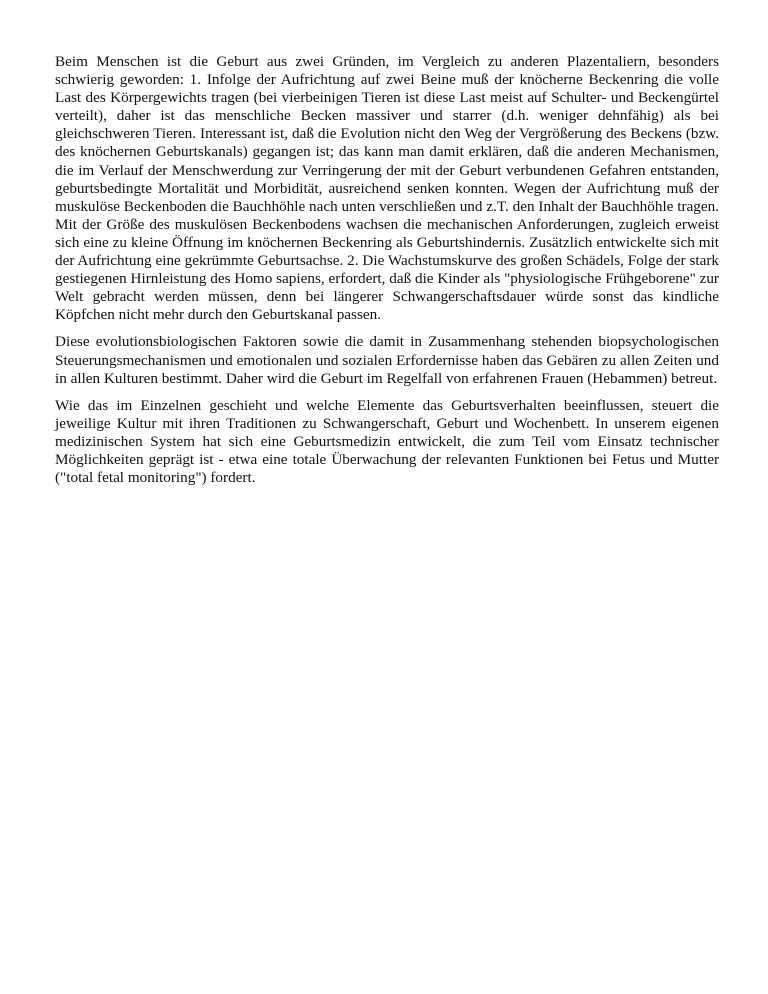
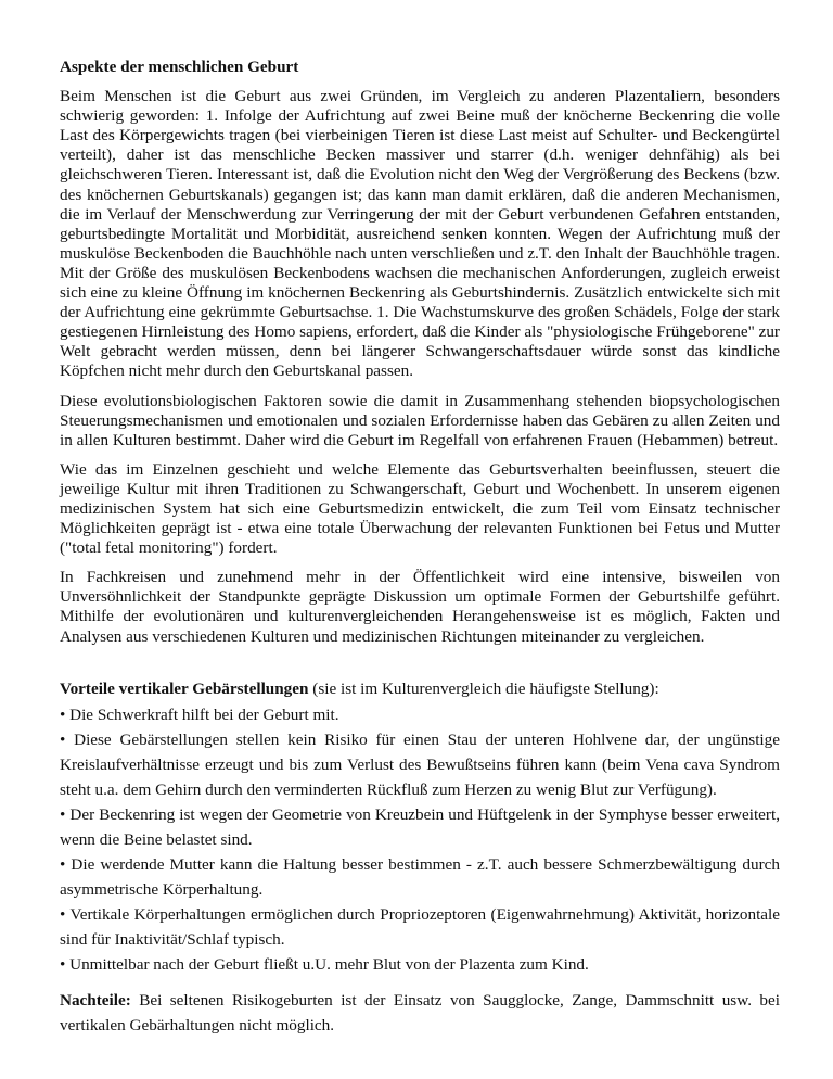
+ Aspekte der menschlichen Geburt
- Beim Menschen ist die Geburt aus zwei Gründen, im Vergleich zu anderen Plazentaliern, besonders schwierig geworden: 1. Infolge der Aufrichtung auf zwei Beine muß der knöcherne Beckenring die volle Last des Körpergewichts tragen (bei vierbeinigen Tieren ist diese Last meist auf Schulter- und Beckengürtel verteilt), daher ist das menschliche Becken massiver und starrer (d.h. weniger dehnfähig) als bei gleichschweren Tieren. Interessant ist, daß die Evolution nicht den Weg der Vergrößerung des Beckens (bzw. des knöchernen Geburtskanals) gegangen ist; das kann man damit erklären, daß die anderen Mechanismen, die im Verlauf der Menschwerdung zur Verringerung der mit der Geburt verbundenen Gefahren entstanden, geburtsbedingte Mortalität und Morbidität, ausreichend senken konnten. Wegen der Aufrichtung muß der muskulöse Beckenboden die Bauchhöhle nach unten verschließen und z.T. den Inhalt der Bauchhöhle tragen. Mit der Größe des muskulösen Beckenbodens wachsen die mechanischen Anforderungen, zugleich erweist sich eine zu kleine Öffnung im knöchernen Beckenring als Geburtshindernis. Zusätzlich entwickelte sich mit der Aufrichtung eine gekrümmte Geburtsachse. 2. Die Wachstumskurve des großen Schädels, Folge der stark gestiegenen Hirnleistung des Homo sapiens, erfordert, daß die Kinder als "physiologische Frühgeborene" zur Welt gebracht werden müssen, denn bei längerer Schwangerschaftsdauer würde sonst das kindliche Köpfchen nicht mehr durch den Geburtskanal passen.
+ Beim Menschen ist die Geburt aus zwei Gründen, im Vergleich zu anderen Plazentaliern, besonders schwierig geworden: 1. Infolge der Aufrichtung auf zwei Beine muß der knöcherne Beckenring die volle Last des Körpergewichts tragen (bei vierbeinigen Tieren ist diese Last meist auf Schulter- und Beckengürtel verteilt), daher ist das menschliche Becken massiver und starrer (d.h. weniger dehnfähig) als bei gleichschweren Tieren. Interessant ist, daß die Evolution nicht den Weg der Vergrößerung des Beckens (bzw. des knöchernen Geburtskanals) gegangen ist; das kann man damit erklären, daß die anderen Mechanismen, die im Verlauf der Menschwerdung zur Verringerung der mit der Geburt verbundenen Gefahren entstanden, geburtsbedingte Mortalität und Morbidität, ausreichend senken konnten. Wegen der Aufrichtung muß der muskulöse Beckenboden die Bauchhöhle nach unten verschließen und z.T. den Inhalt der Bauchhöhle tragen. Mit der Größe des muskulösen Beckenbodens wachsen die mechanischen Anforderungen, zugleich erweist sich eine zu kleine Öffnung im knöchernen Beckenring als Geburtshindernis. Zusätzlich entwickelte sich mit der Aufrichtung eine gekrümmte Geburtsachse. 1. Die Wachstumskurve des großen Schädels, Folge der stark gestiegenen Hirnleistung des Homo sapiens, erfordert, daß die Kinder als "physiologische Frühgeborene" zur Welt gebracht werden müssen, denn bei längerer Schwangerschaftsdauer würde sonst das kindliche Köpfchen nicht mehr durch den Geburtskanal passen.
  Diese evolutionsbiologischen Faktoren sowie die damit in Zusammenhang stehenden biopsychologischen Steuerungsmechanismen und emotionalen und sozialen Erfordernisse haben das Gebären zu allen Zeiten und in allen Kulturen bestimmt. Daher wird die Geburt im Regelfall von erfahrenen Frauen (Hebammen) betreut.
  Wie das im Einzelnen geschieht und welche Elemente das Geburtsverhalten beeinflussen, steuert die jeweilige Kultur mit ihren Traditionen zu Schwangerschaft, Geburt und Wochenbett. In unserem eigenen medizinischen System hat sich eine Geburtsmedizin entwickelt, die zum Teil vom Einsatz technischer Möglichkeiten geprägt ist - etwa eine totale Überwachung der relevanten Funktionen bei Fetus und Mutter ("total fetal monitoring") fordert.
+ In Fachkreisen und zunehmend mehr in der Öffentlichkeit wird eine intensive, bisweilen von Unversöhnlichkeit der Standpunkte geprägte Diskussion um optimale Formen der Geburtshilfe geführt. Mithilfe der evolutionären und kulturenvergleichenden Herangehensweise ist es möglich, Fakten und Analysen aus verschiedenen Kulturen und medizinischen Richtungen miteinander zu vergleichen.
+ Vorteile vertikaler Gebärstellungen (sie ist im Kulturenvergleich die häufigste Stellung):
+ • Die Schwerkraft hilft bei der Geburt mit.
+ • Diese Gebärstellungen stellen kein Risiko für einen Stau der unteren Hohlvene dar, der ungünstige Kreislaufverhältnisse erzeugt und bis zum Verlust des Bewußtseins führen kann (beim Vena cava Syndrom steht u.a. dem Gehirn durch den verminderten Rückfluß zum Herzen zu wenig Blut zur Verfügung).
+ • Der Beckenring ist wegen der Geometrie von Kreuzbein und Hüftgelenk in der Symphyse besser erweitert, wenn die Beine belastet sind.
+ • Die werdende Mutter kann die Haltung besser bestimmen - z.T. auch bessere Schmerzbewältigung durch asymmetrische Körperhaltung.
+ • Vertikale Körperhaltungen ermöglichen durch Propriozeptoren (Eigenwahrnehmung) Aktivität, horizontale sind für Inaktivität/Schlaf typisch.
+ • Unmittelbar nach der Geburt fließt u.U. mehr Blut von der Plazenta zum Kind.
+ Nachteile: Bei seltenen Risikogeburten ist der Einsatz von Saugglocke, Zange, Dammschnitt usw. bei vertikalen Gebärhaltungen nicht möglich.
